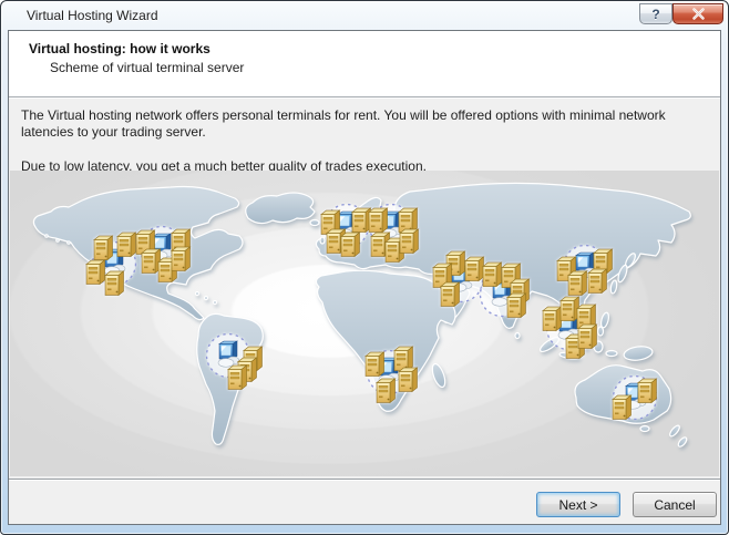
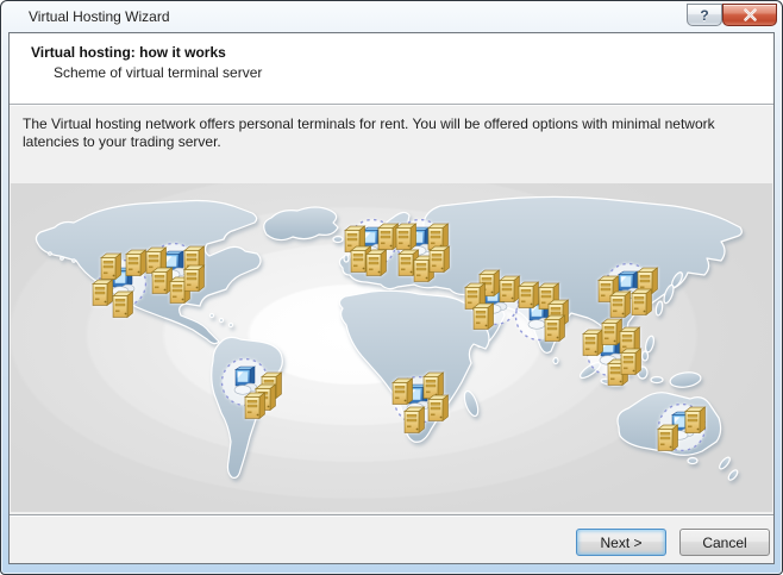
  Virtual Hosting Wizard
  ?
  Virtual hosting: how it works
  Scheme of virtual terminal server
  The Virtual hosting network offers personal terminals for rent. You will be offered options with minimal network latencies to your trading server.
- Due to low latency, you get a much better quality of trades execution.
  Next >
  Cancel
